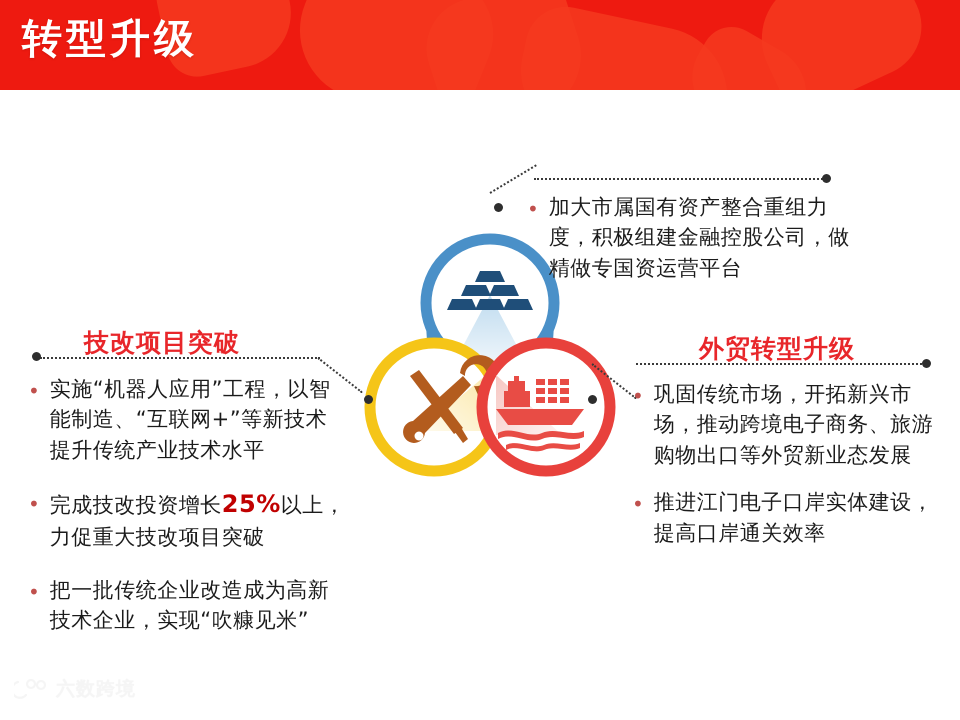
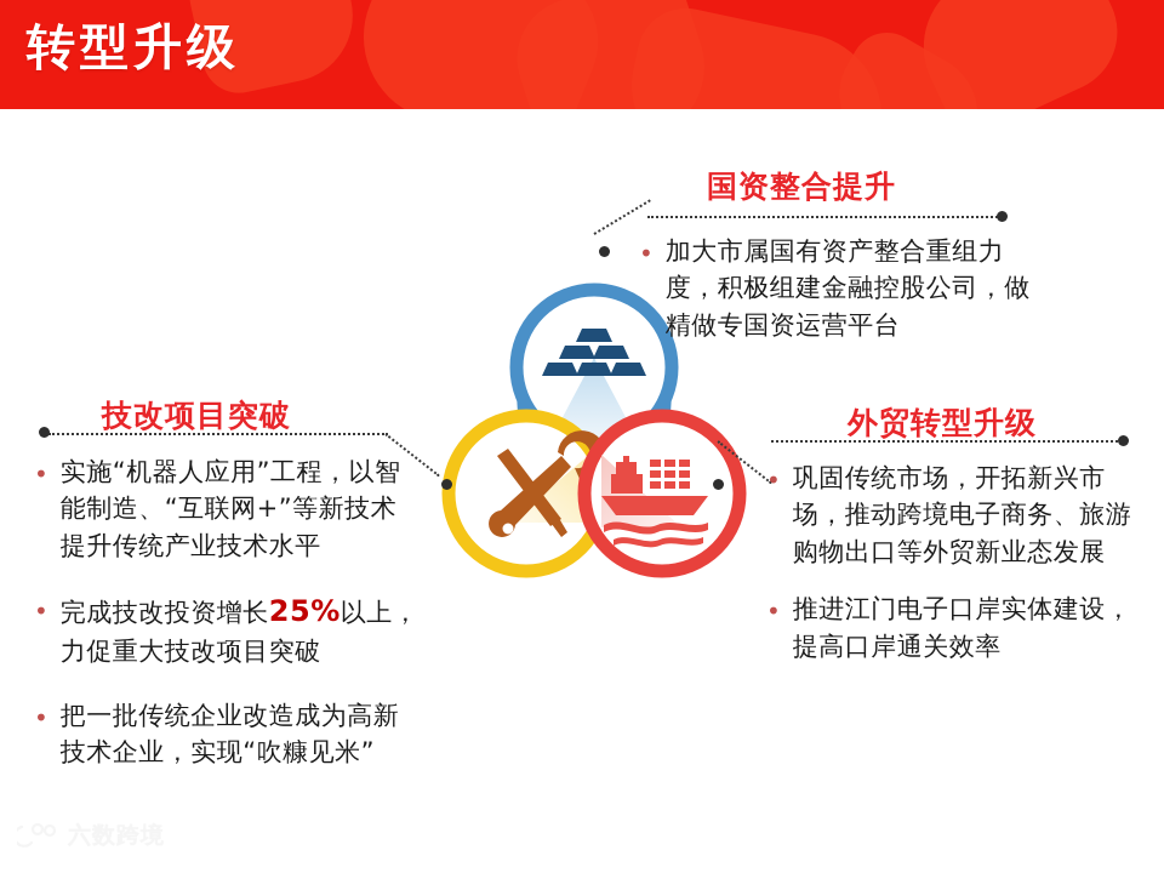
  转型升级
+ 国资整合提升
  技改项目突破
  外贸转型升级
  •
  加大市属国有资产整合重组力度，积极组建金融控股公司，做精做专国资运营平台
  •
  实施“机器人应用”工程，以智能制造、“互联网+”等新技术提升传统产业技术水平
  •
  完成技改投资增长25%以上，力促重大技改项目突破
  •
  把一批传统企业改造成为高新技术企业，实现“吹糠见米”
  •
  巩固传统市场，开拓新兴市场，推动跨境电子商务、旅游购物出口等外贸新业态发展
  •
  推进江门电子口岸实体建设，提高口岸通关效率
